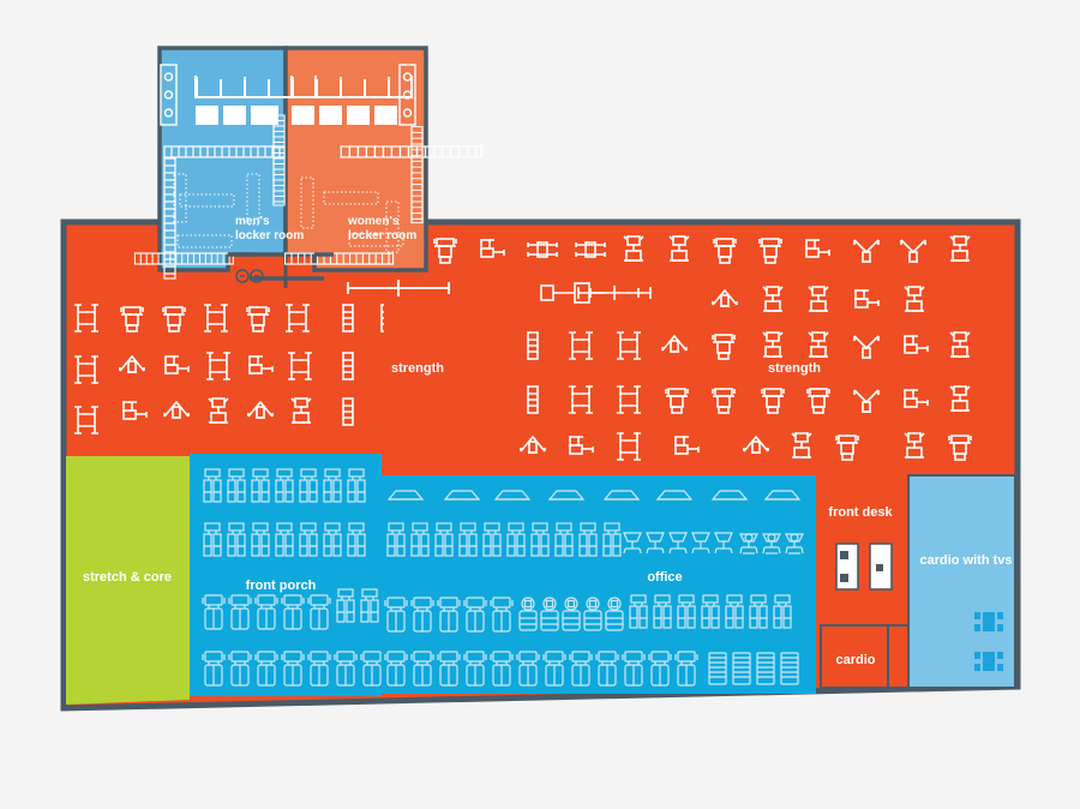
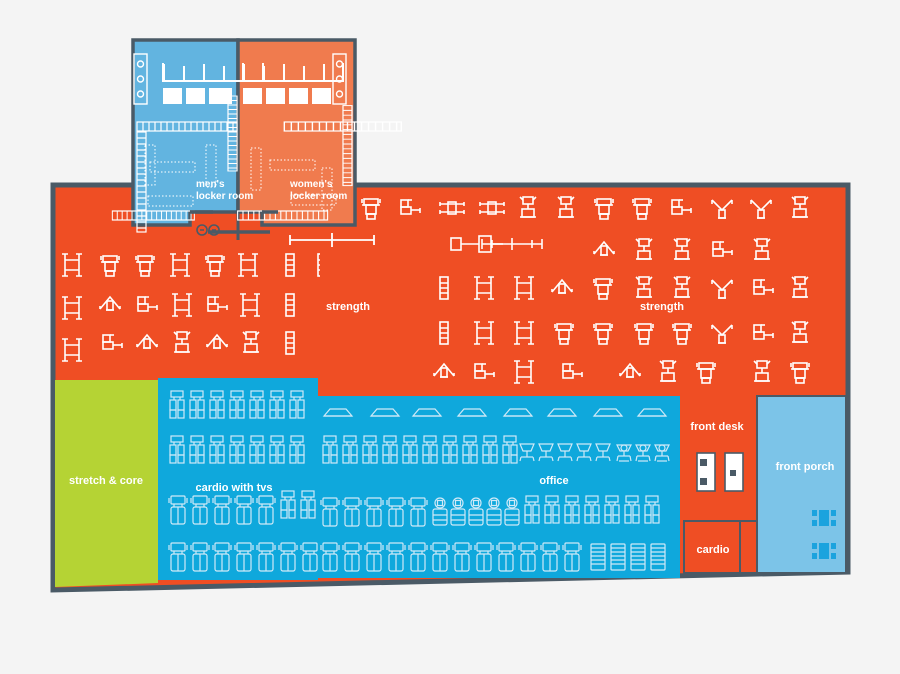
  men's
  locker room
  women's
  locker room
  strength
  strength
  stretch & core
- front porch
+ cardio with tvs
  office
  front desk
- cardio with tvs
+ front porch
  cardio
